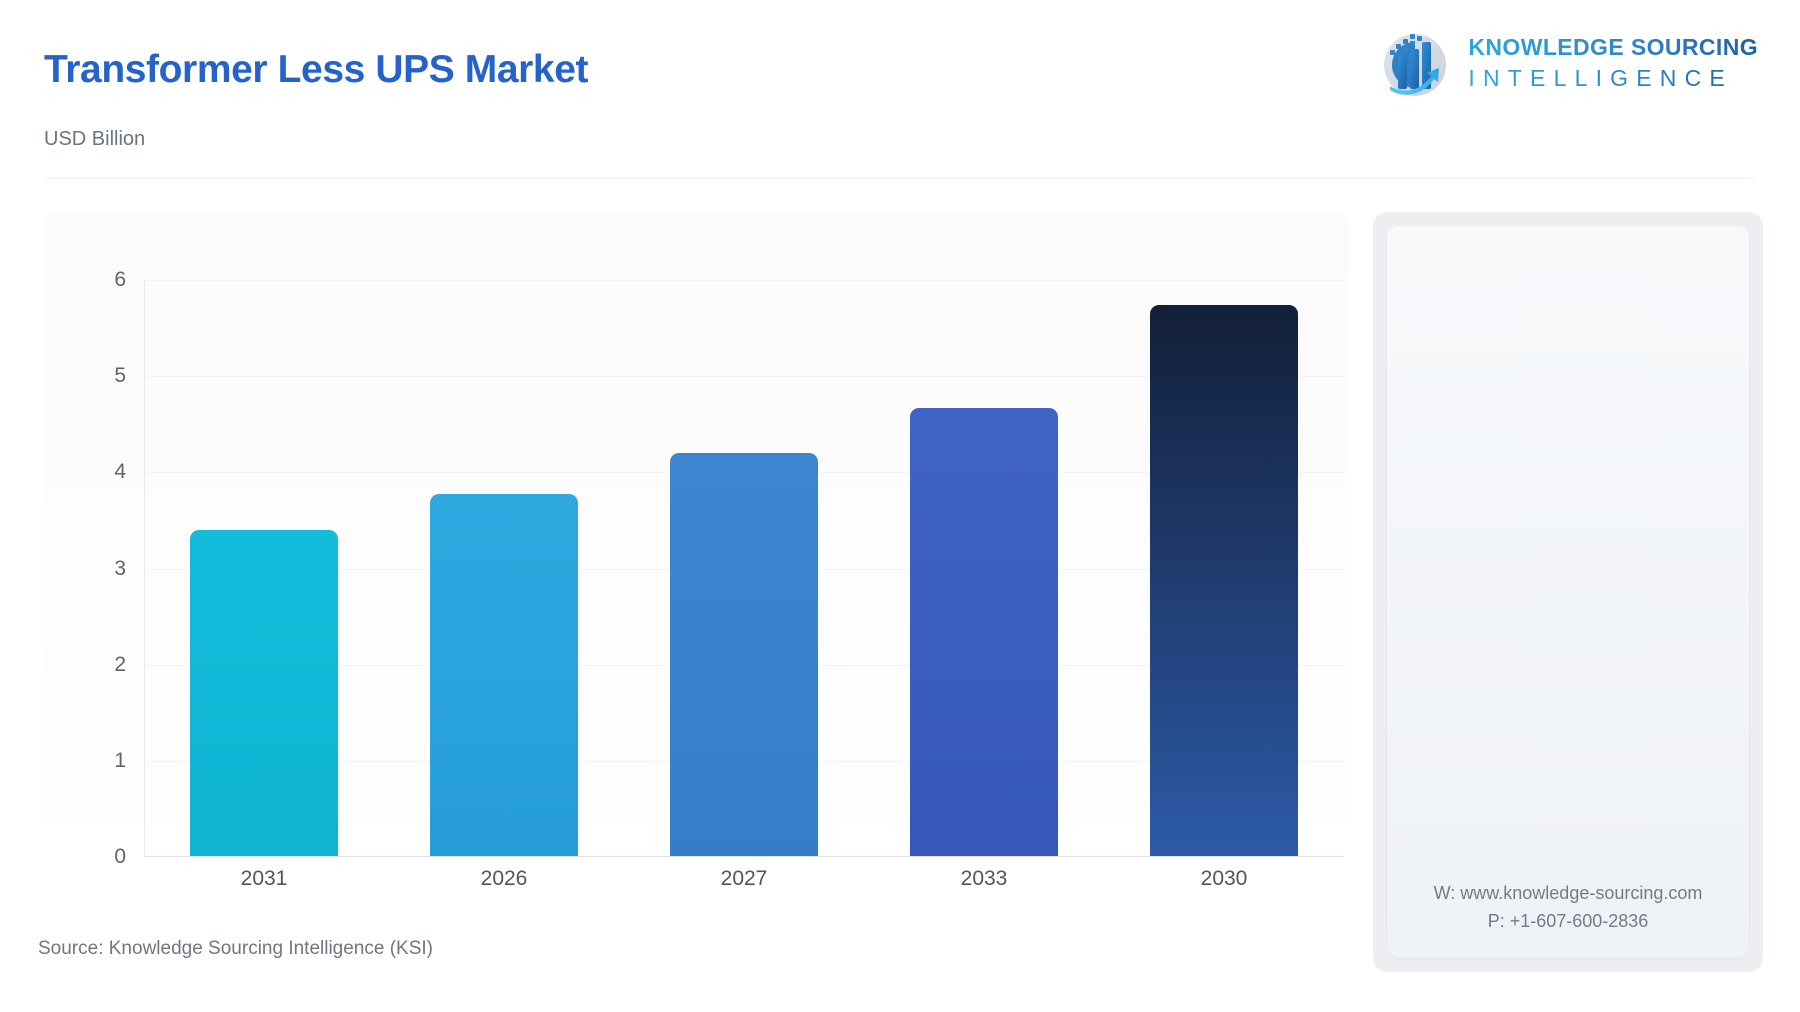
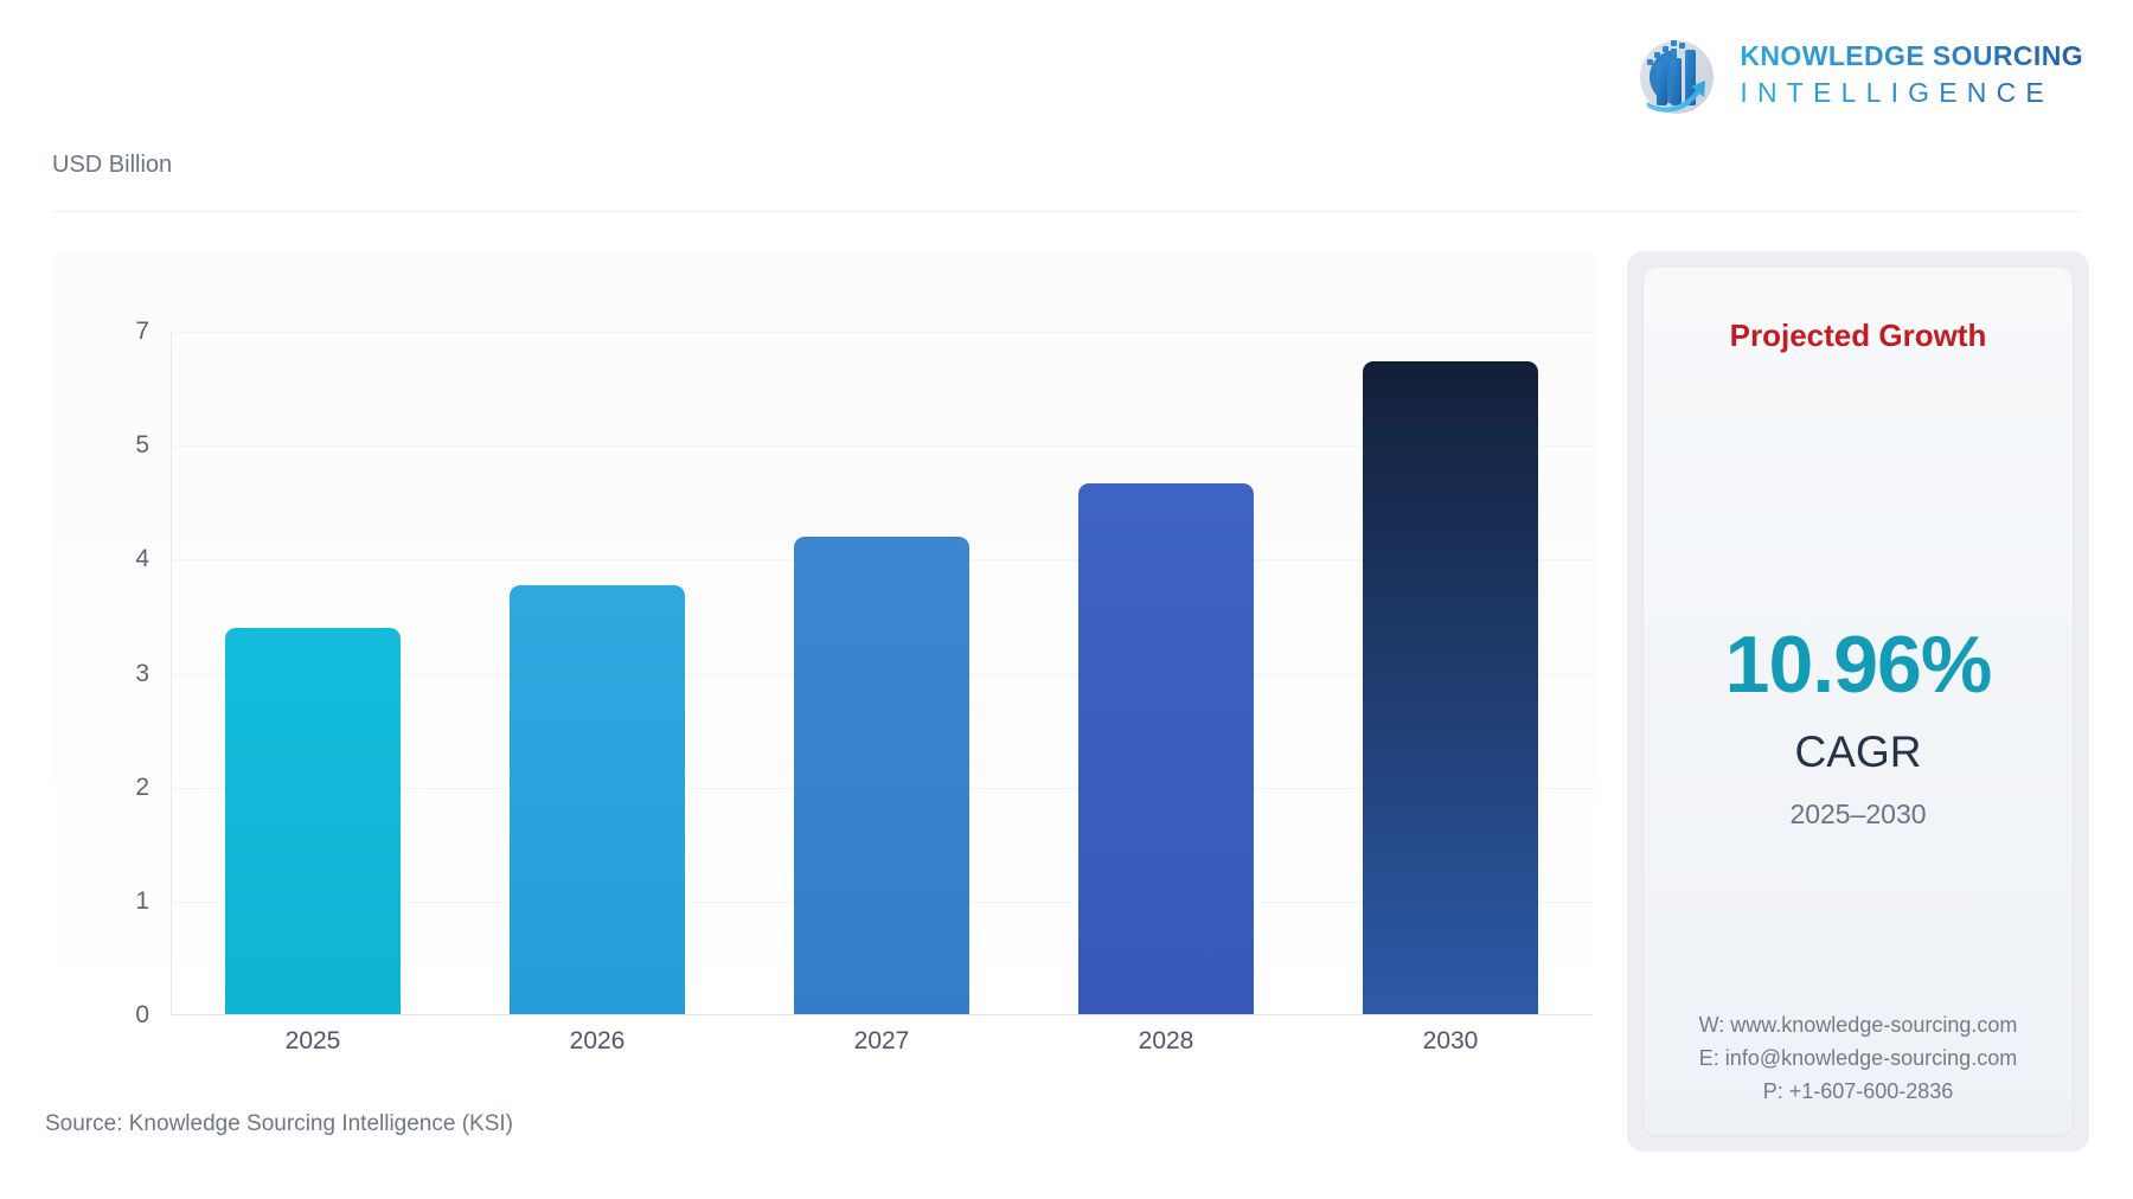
- Transformer Less UPS Market
  USD Billion
  KNOWLEDGE SOURCING
  INTELLIGENCE
  0
  1
  2
  3
  4
  5
- 6
+ 7
- 2031
+ 2025
  2026
  2027
- 2033
+ 2028
  2030
  Source: Knowledge Sourcing Intelligence (KSI)
+ Projected Growth
+ 10.96%
+ CAGR
+ 2025–2030
  W: www.knowledge-sourcing.com
+ E: info@knowledge-sourcing.com
  P: +1-607-600-2836
